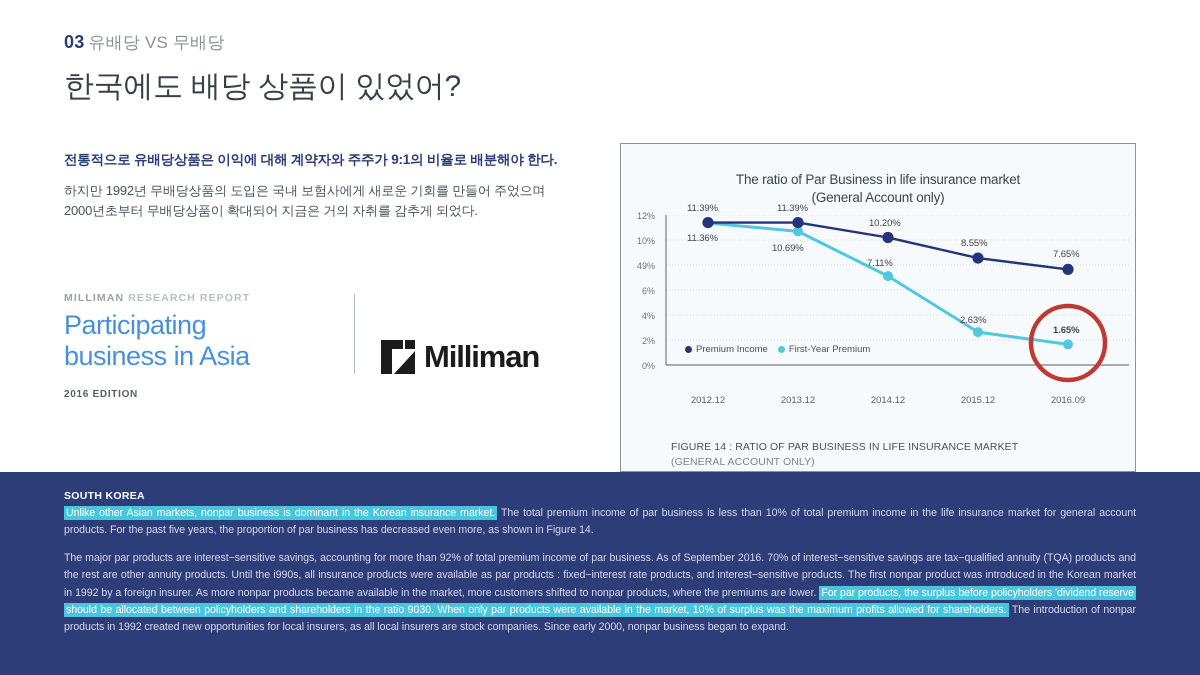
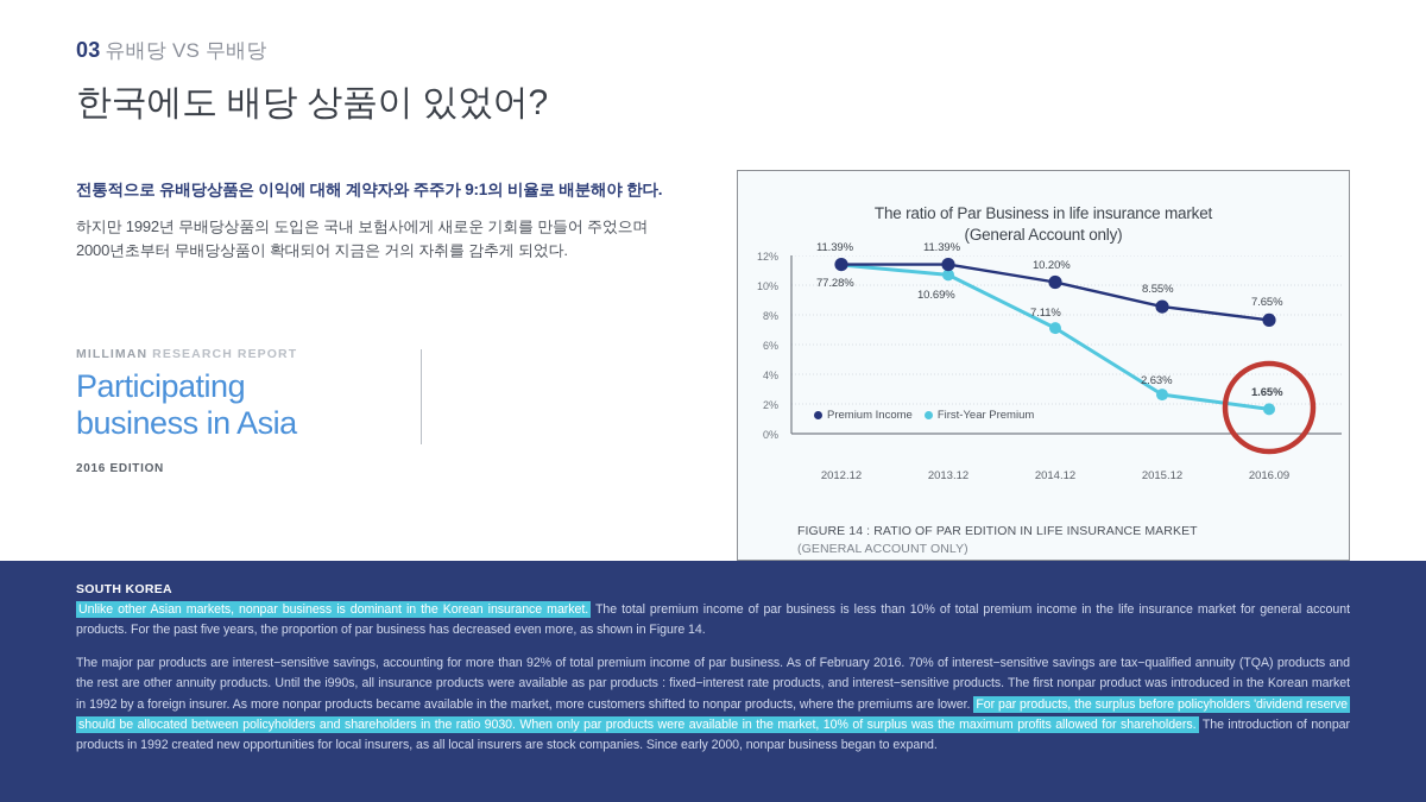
  03 유배당 VS 무배당
  한국에도 배당 상품이 있었어?
  전통적으로 유배당상품은 이익에 대해 계약자와 주주가 9:1의 비율로 배분해야 한다.
  하지만 1992년 무배당상품의 도입은 국내 보험사에게 새로운 기회를 만들어 주었으며
  2000년초부터 무배당상품이 확대되어 지금은 거의 자취를 감추게 되었다.
  MILLIMAN RESEARCH REPORT
  Participating
  business in Asia
  2016 EDITION
- Milliman
  The ratio of Par Business in life insurance market
  (General Account only)
  12%
  10%
- 49%
+ 8%
  6%
  4%
  2%
  0%
  11.39%
  11.39%
  10.20%
  8.55%
  7.65%
- 11.36%
+ 77.28%
  10.69%
  7.11%
  2.63%
  1.65%
  2012.12
  2013.12
  2014.12
  2015.12
  2016.09
  Premium Income
  First-Year Premium
- FIGURE 14 : RATIO OF PAR BUSINESS IN LIFE INSURANCE MARKET
+ FIGURE 14 : RATIO OF PAR EDITION IN LIFE INSURANCE MARKET
  (GENERAL ACCOUNT ONLY)
  SOUTH KOREA
  Unlike other Asian markets, nonpar business is dominant in the Korean insurance market. The total premium income of par business is less than 10% of total premium income in the life insurance market for general account products. For the past five years, the proportion of par business has decreased even more, as shown in Figure 14.
- The major par products are interest−sensitive savings, accounting for more than 92% of total premium income of par business. As of September 2016. 70% of interest−sensitive savings are tax−qualified annuity (TQA) products and the rest are other annuity products. Until the i990s, all insurance products were available as par products : fixed−interest rate products, and interest−sensitive products. The first nonpar product was introduced in the Korean market in 1992 by a foreign insurer. As more nonpar products became available in the market, more customers shifted to nonpar products, where the premiums are lower. For par products, the surplus before policyholders 'dividend reserve should be allocated between policyholders and shareholders in the ratio 9030. When only par products were available in the market, 10% of surplus was the maximum profits allowed for shareholders. The introduction of nonpar products in 1992 created new opportunities for local insurers, as all local insurers are stock companies. Since early 2000, nonpar business began to expand.
+ The major par products are interest−sensitive savings, accounting for more than 92% of total premium income of par business. As of February 2016. 70% of interest−sensitive savings are tax−qualified annuity (TQA) products and the rest are other annuity products. Until the i990s, all insurance products were available as par products : fixed−interest rate products, and interest−sensitive products. The first nonpar product was introduced in the Korean market in 1992 by a foreign insurer. As more nonpar products became available in the market, more customers shifted to nonpar products, where the premiums are lower. For par products, the surplus before policyholders 'dividend reserve should be allocated between policyholders and shareholders in the ratio 9030. When only par products were available in the market, 10% of surplus was the maximum profits allowed for shareholders. The introduction of nonpar products in 1992 created new opportunities for local insurers, as all local insurers are stock companies. Since early 2000, nonpar business began to expand.
